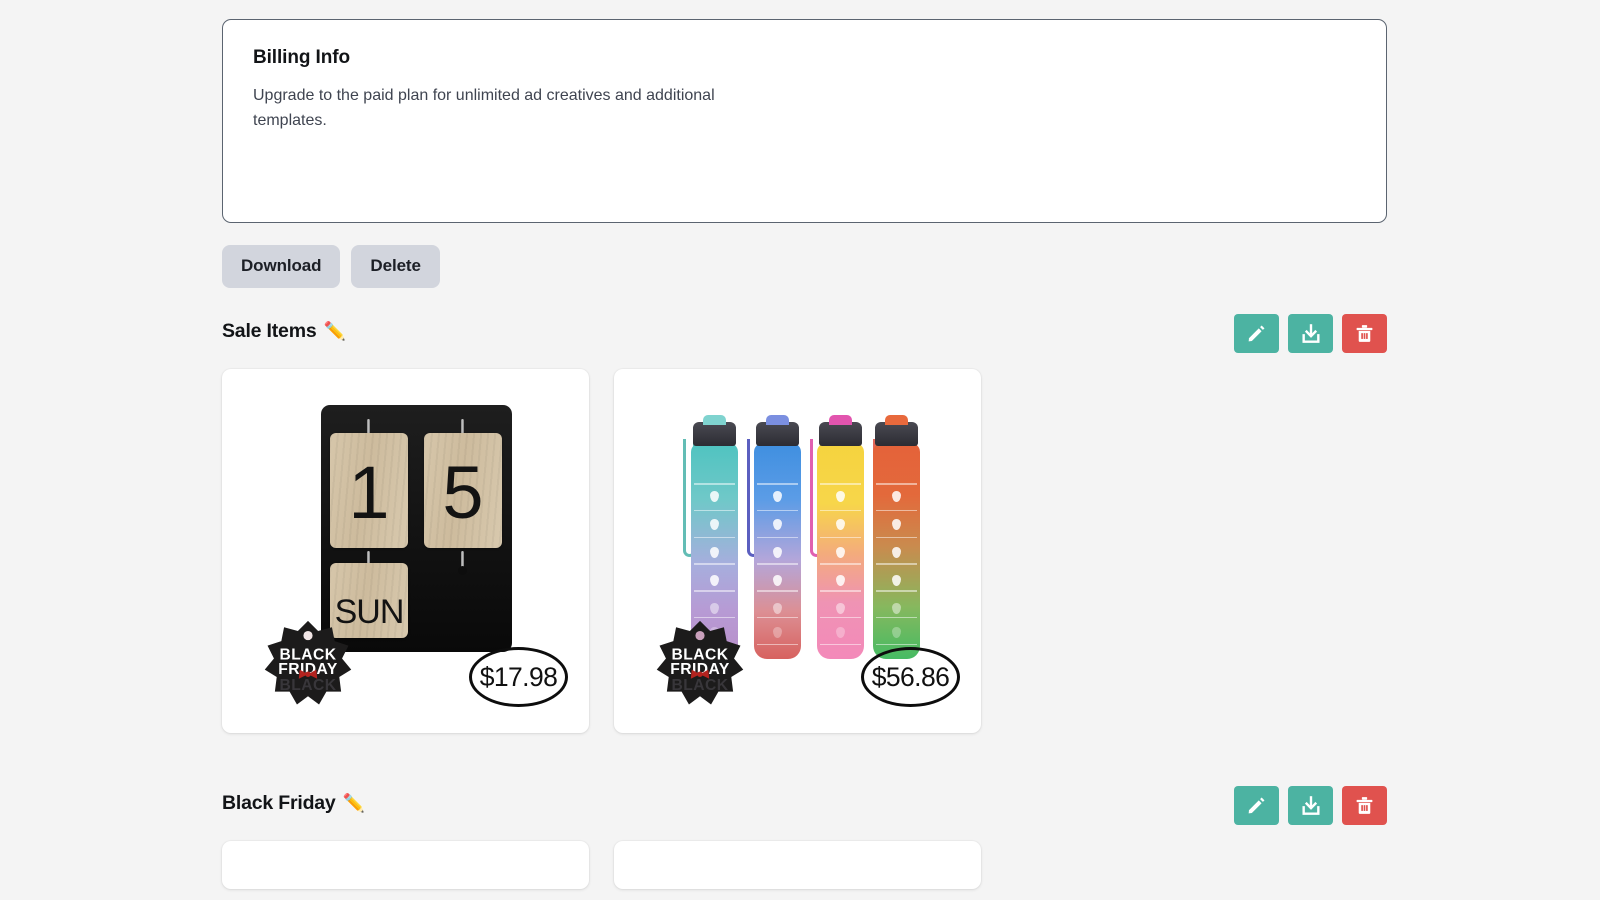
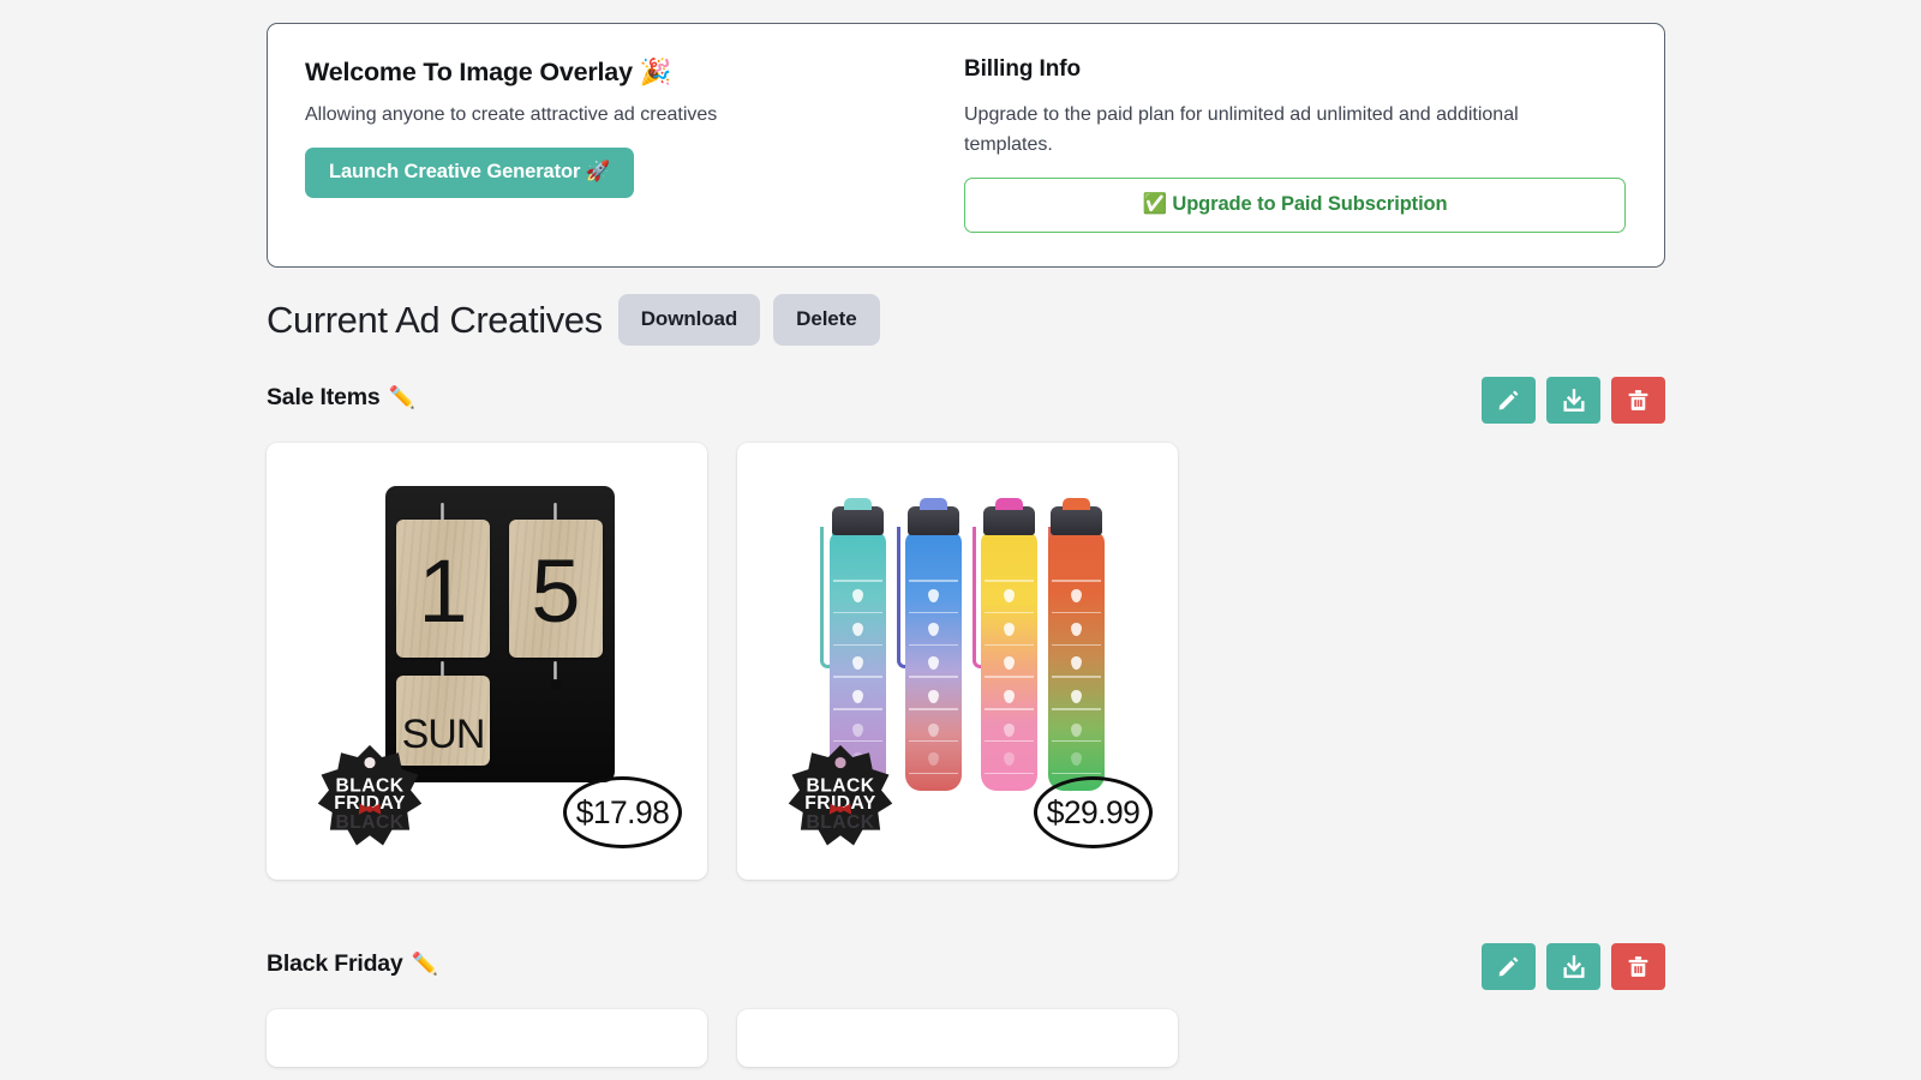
+ Welcome To Image Overlay 🎉
+ Allowing anyone to create attractive ad creatives
+ Launch Creative Generator 🚀
  Billing Info
- Upgrade to the paid plan for unlimited ad creatives and additional templates.
+ Upgrade to the paid plan for unlimited ad unlimited and additional templates.
+ ✅ Upgrade to Paid Subscription
+ Current Ad Creatives
  Download
  Delete
  Sale Items
  ✏️
  1
  5
  SUN
  BLACK
  FRIDAY
  BLACK
  $17.98
  BLACK
  FRIDAY
  BLACK
- $56.86
+ $29.99
  Black Friday
  ✏️
